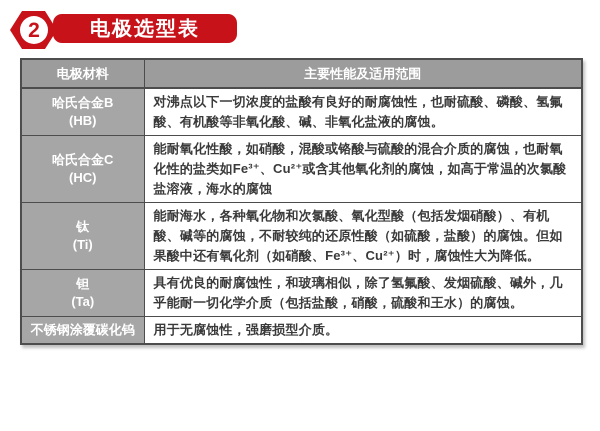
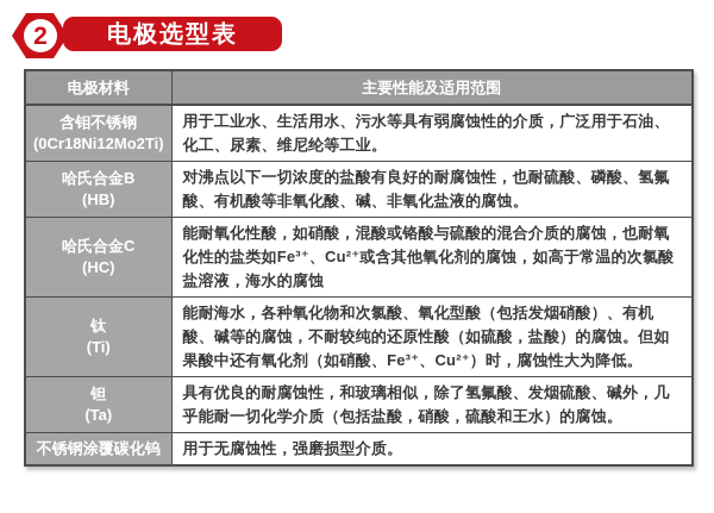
  2
  电极选型表
  电极材料	主要性能及适用范围
+ 含钼不锈钢 (0Cr18Ni12Mo2Ti)	用于工业水、生活用水、污水等具有弱腐蚀性的介质，广泛用于石油、化工、尿素、维尼纶等工业。
  哈氏合金B (HB)	对沸点以下一切浓度的盐酸有良好的耐腐蚀性，也耐硫酸、磷酸、氢氟酸、有机酸等非氧化酸、碱、非氧化盐液的腐蚀。
  哈氏合金C (HC)	能耐氧化性酸，如硝酸，混酸或铬酸与硫酸的混合介质的腐蚀，也耐氧化性的盐类如Fe³⁺、Cu²⁺或含其他氧化剂的腐蚀，如高于常温的次氯酸盐溶液，海水的腐蚀
  钛 (Ti)	能耐海水，各种氧化物和次氯酸、氧化型酸（包括发烟硝酸）、有机酸、碱等的腐蚀，不耐较纯的还原性酸（如硫酸，盐酸）的腐蚀。但如果酸中还有氧化剂（如硝酸、Fe³⁺、Cu²⁺）时，腐蚀性大为降低。
  钽 (Ta)	具有优良的耐腐蚀性，和玻璃相似，除了氢氟酸、发烟硫酸、碱外，几乎能耐一切化学介质（包括盐酸，硝酸，硫酸和王水）的腐蚀。
  不锈钢涂覆碳化钨	用于无腐蚀性，强磨损型介质。
